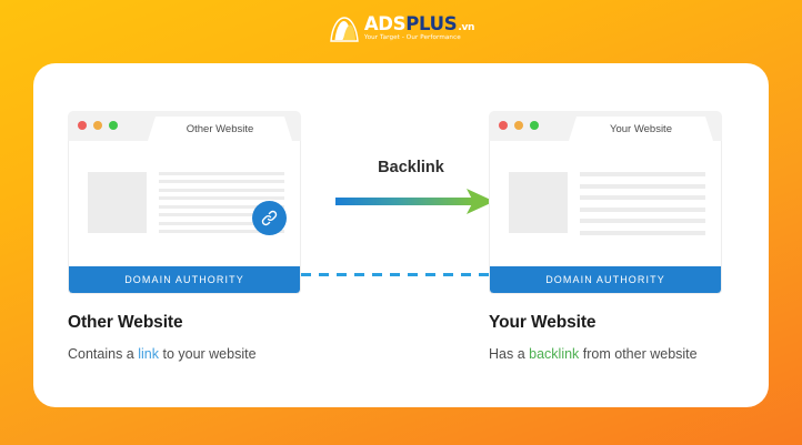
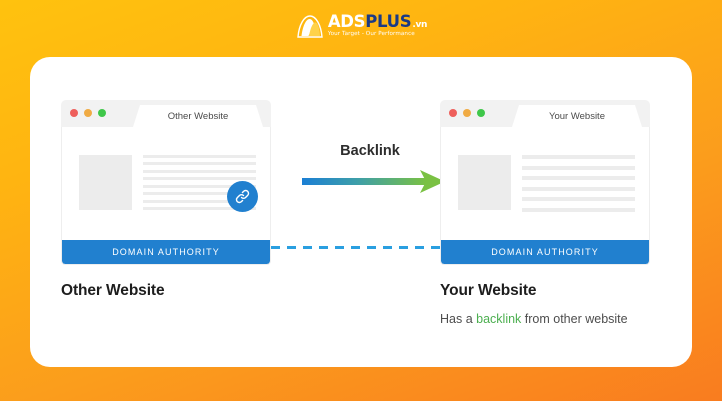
  ADS
  PLUS
  .vn
  Other Website
  DOMAIN AUTHORITY
  Backlink
  Your Website
  DOMAIN AUTHORITY
  Other Website
- Contains a link to your website
  Your Website
  Has a backlink from other website
